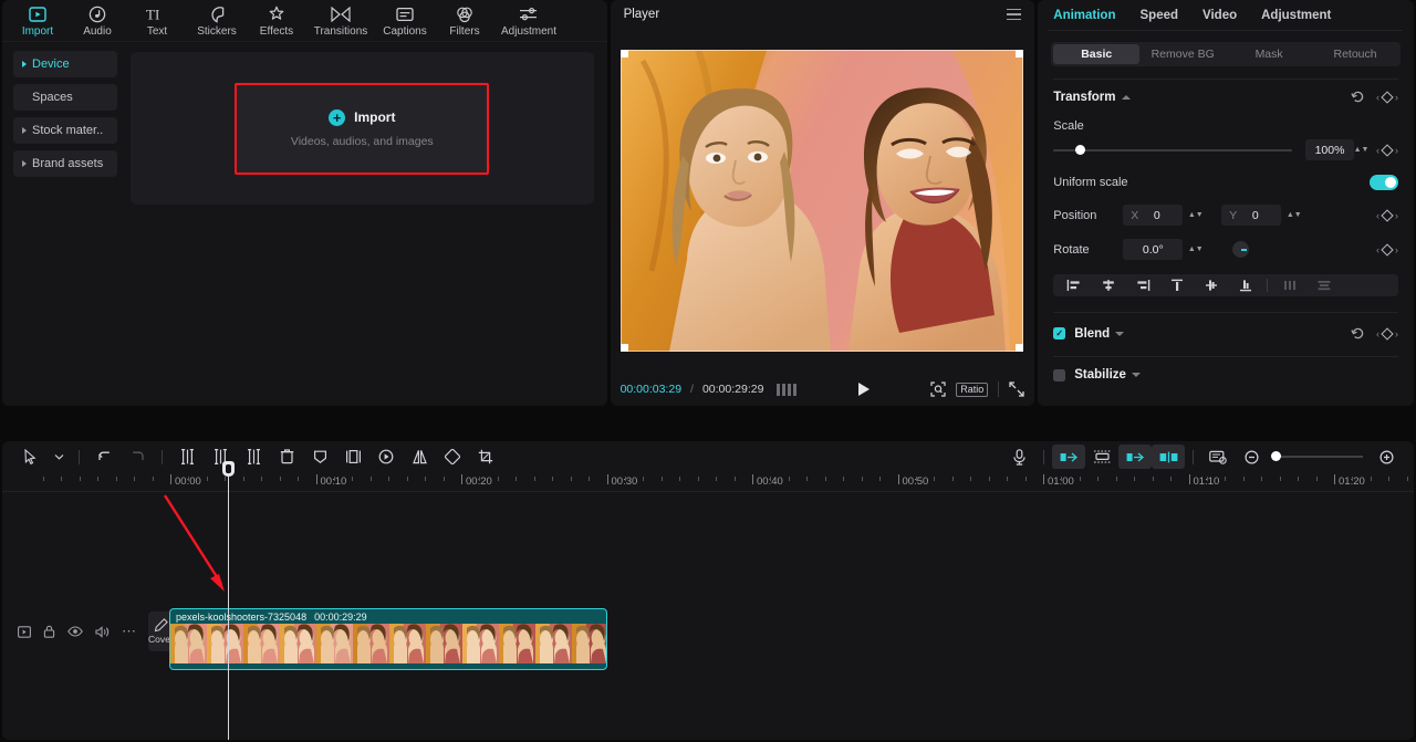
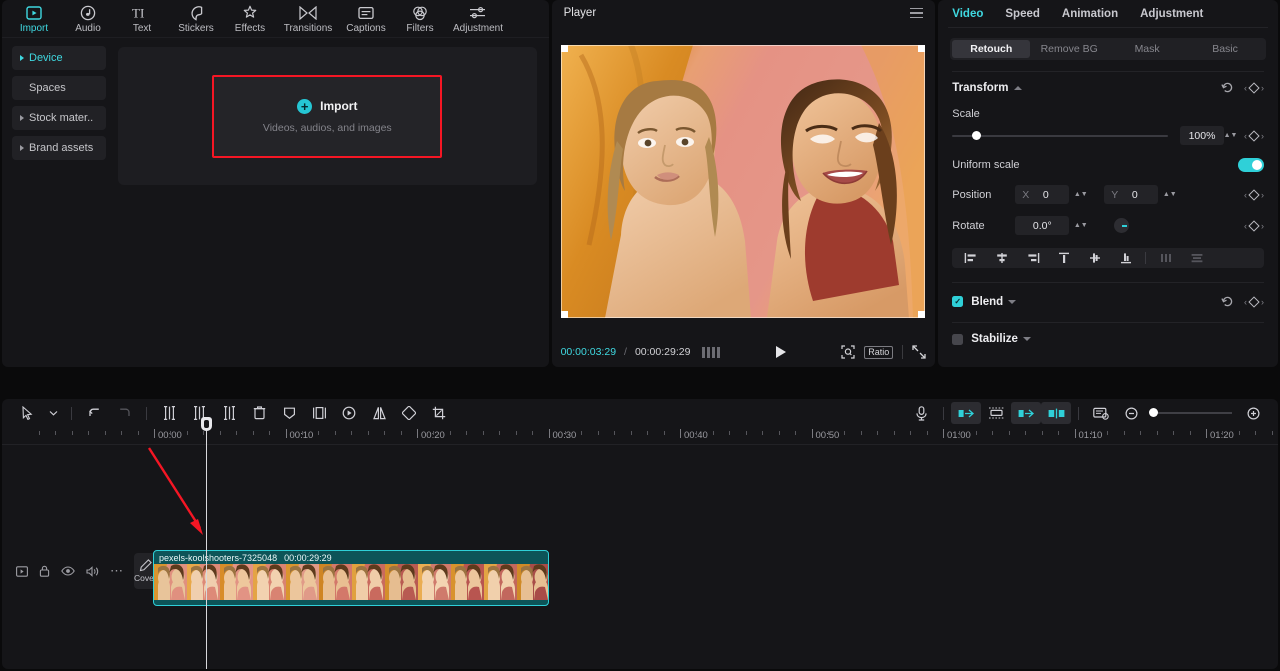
  Import
  Audio
  TI
  Text
  Stickers
  Effects
  Transitions
  Captions
  Filters
  Adjustment
  Device
  Spaces
  Stock mater..
  Brand assets
  +
  Import
  Videos, audios, and images
  Player
  00:00:03:29
  /
  00:00:29:29
  Ratio
- Animation
+ Video
  Speed
- Video
+ Animation
  Adjustment
- Basic
+ Retouch
  Remove BG
  Mask
- Retouch
+ Basic
  Transform
  ‹
  ›
  Scale
  100%
  ‹
  ›
  Uniform scale
  Position
  X
  0
  Y
  0
  ‹
  ›
  Rotate
  0.0°
  ‹
  ›
  ✓
  Blend
  ‹
  ›
  Stabilize
  00:00
  00:10
  00:20
  00:30
  00:40
  00:50
  01:00
  01:10
  01:20
  ⋯
  Cove
  pexels-koolhooters-7325048
  00:00:29:29
